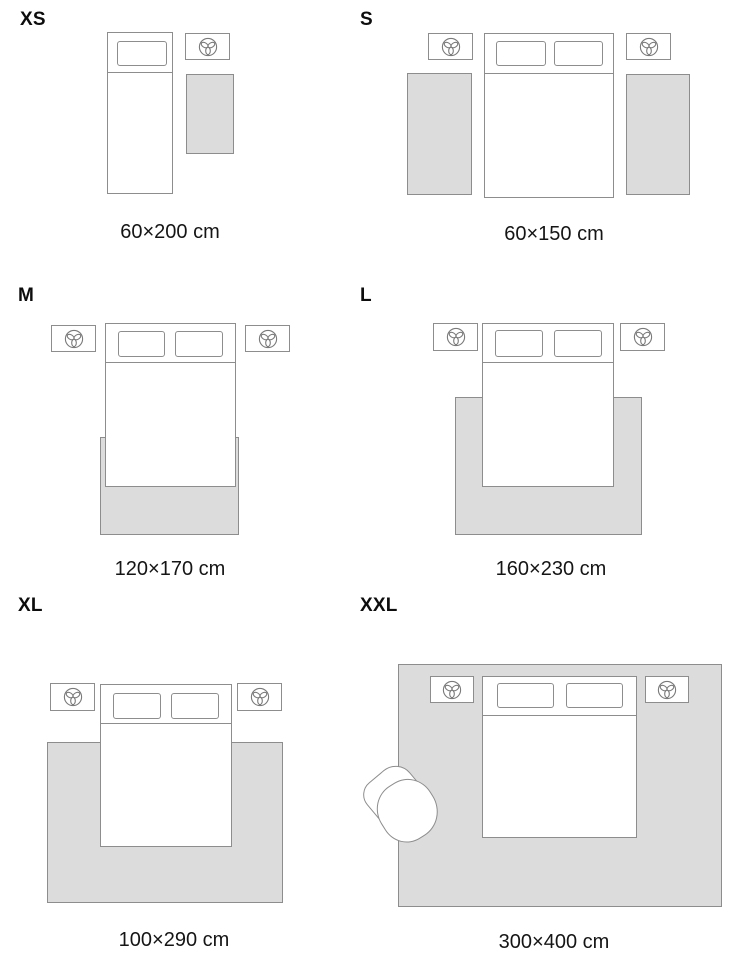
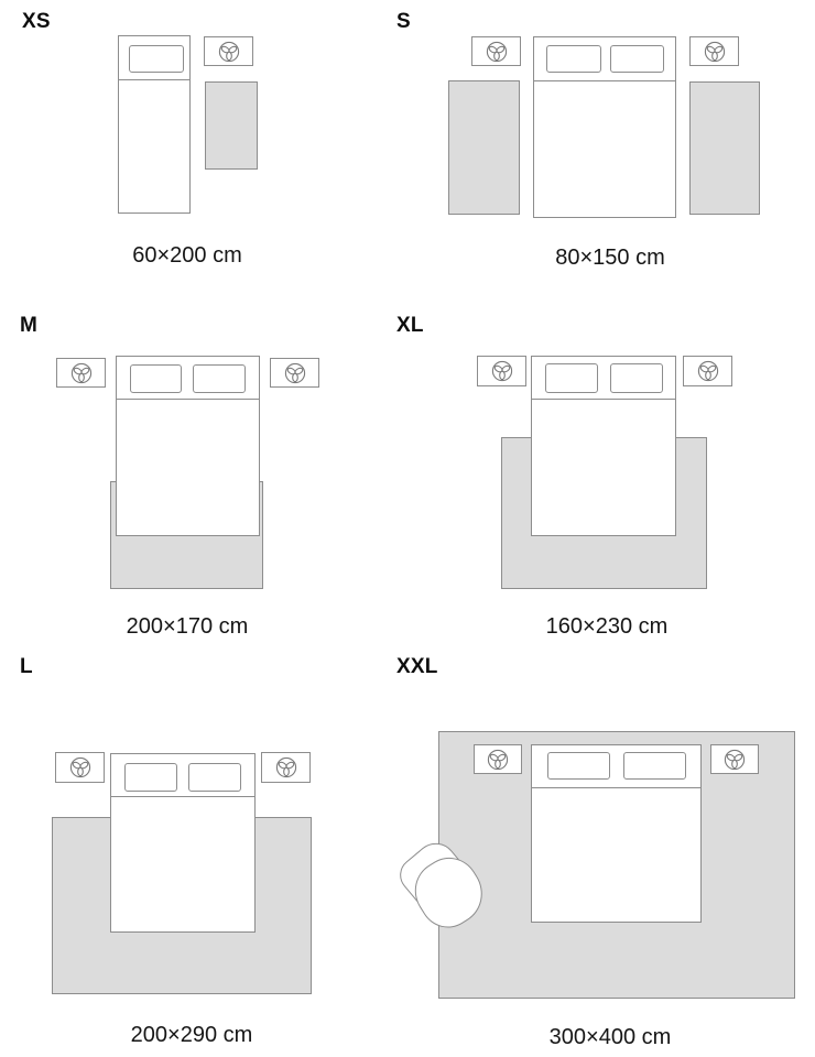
  XS
  60×200 cm
  S
- 60×150 cm
+ 80×150 cm
  M
- 120×170 cm
+ 200×170 cm
- L
+ XL
  160×230 cm
- XL
+ L
- 100×290 cm
+ 200×290 cm
  XXL
  300×400 cm
